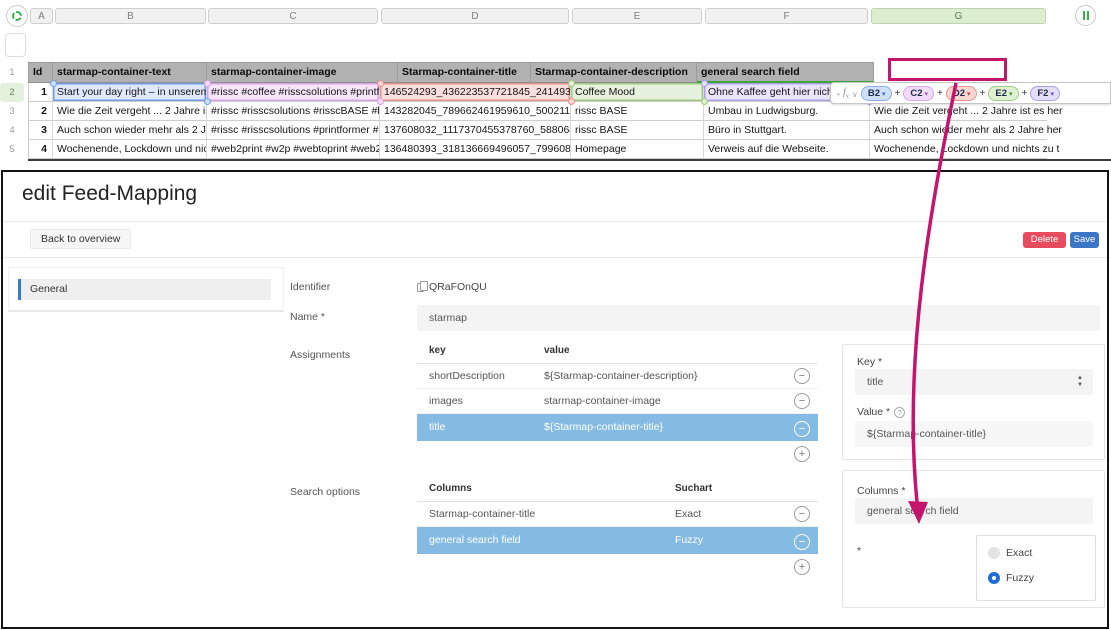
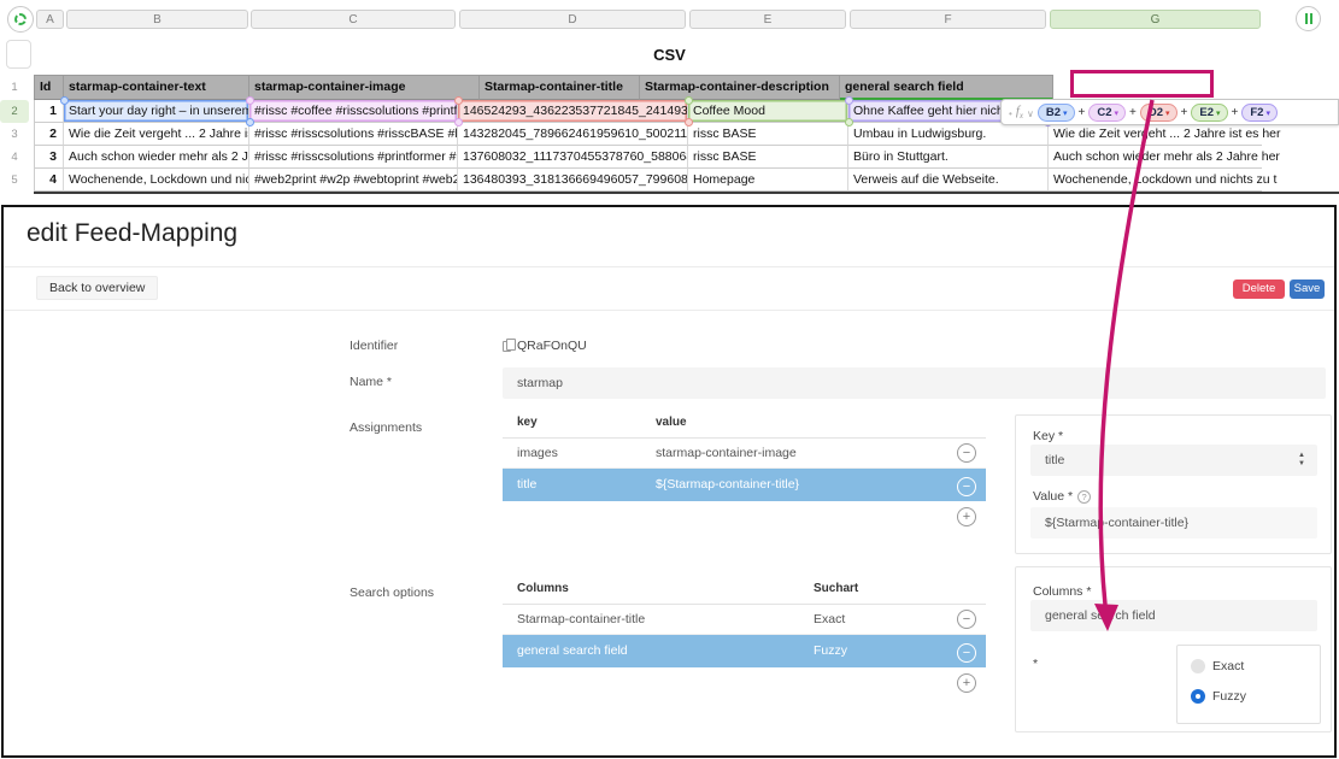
  A
  B
  C
  D
  E
  F
  G
+ CSV
  1
  2
  3
  4
  5
  Id
  starmap-container-text
  starmap-container-image
  Starmap-container-title
  Starmap-container-description
  general search field
  1
  Start your day right – in unserem
  #rissc #coffee #risscsolutions #printf
  146524293_436223537721845_241493
  Coffee Mood
  Ohne Kaffee geht hier nic
  2
  Wie die Zeit vergeht ... 2 Jahre i
  #rissc #risscsolutions #risscBASE #l
  143282045_789662461959610_500211
  rissc BASE
  Umbau in Ludwigsburg.
  Wie die Zeit vereht ... 2 Jahre ist es h
  3
  Auch schon wieder mehr als 2 J
  #rissc #risscsolutions #printformer #
  137608032_1117370455378760_58806
  rissc BASE
  Büro in Stuttgart.
  Auch schon wieder mehr als 2 Jahre h
  4
  Wochenende, Lockdown und nic
  #web2print #w2p #webtoprint #web2
  136480393_318136669496057_799608
  Homepage
  Verweis auf die Webseite.
  Wochenende,ockdown und nichts zu
  fx
  B2
  +
  C2
  +
  D2
  +
  E2
  +
  F2
  edit Feed-Mapping
  Back to overview
  Delete
  Save
- General
  Identifier
  QRaFOnQU
  Name *
  starmap
  Assignments
  key
  value
- shortDescription
- ${Starmap-container-description}
  images
  starmap-container-image
  title
  ${Starmap-container-title}
  Search options
  Columns
  Suchart
  Starmap-container-title
  Exact
  general search field
  Fuzzy
  Key *
  title
  Value *
  ${Starma-container-title}
  Columns *
  general sch field
  *
  Exact
  Fuzzy
